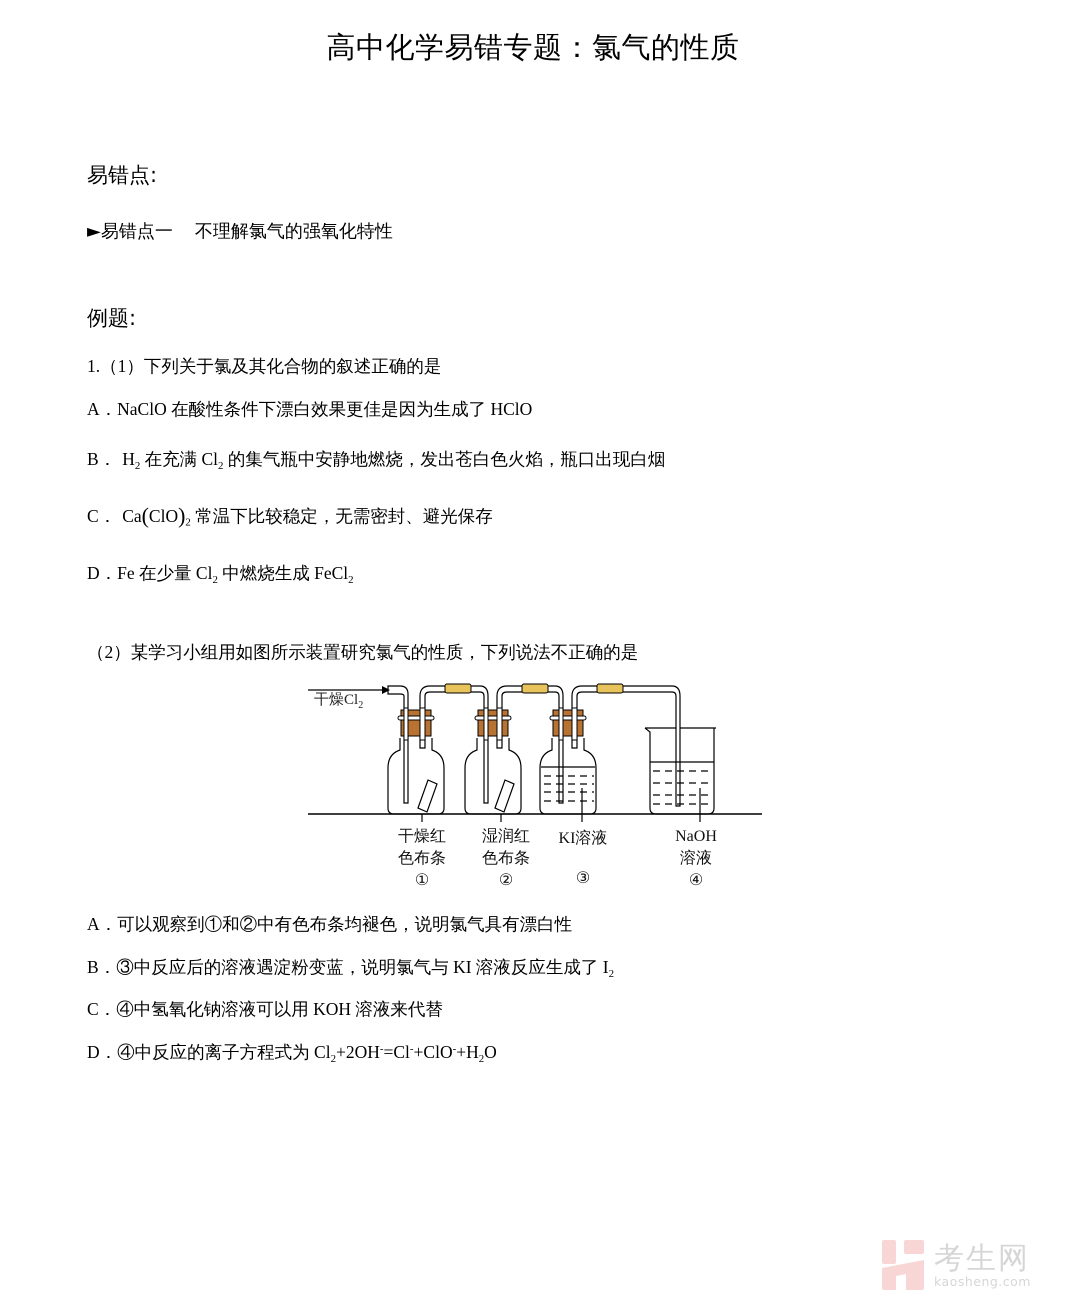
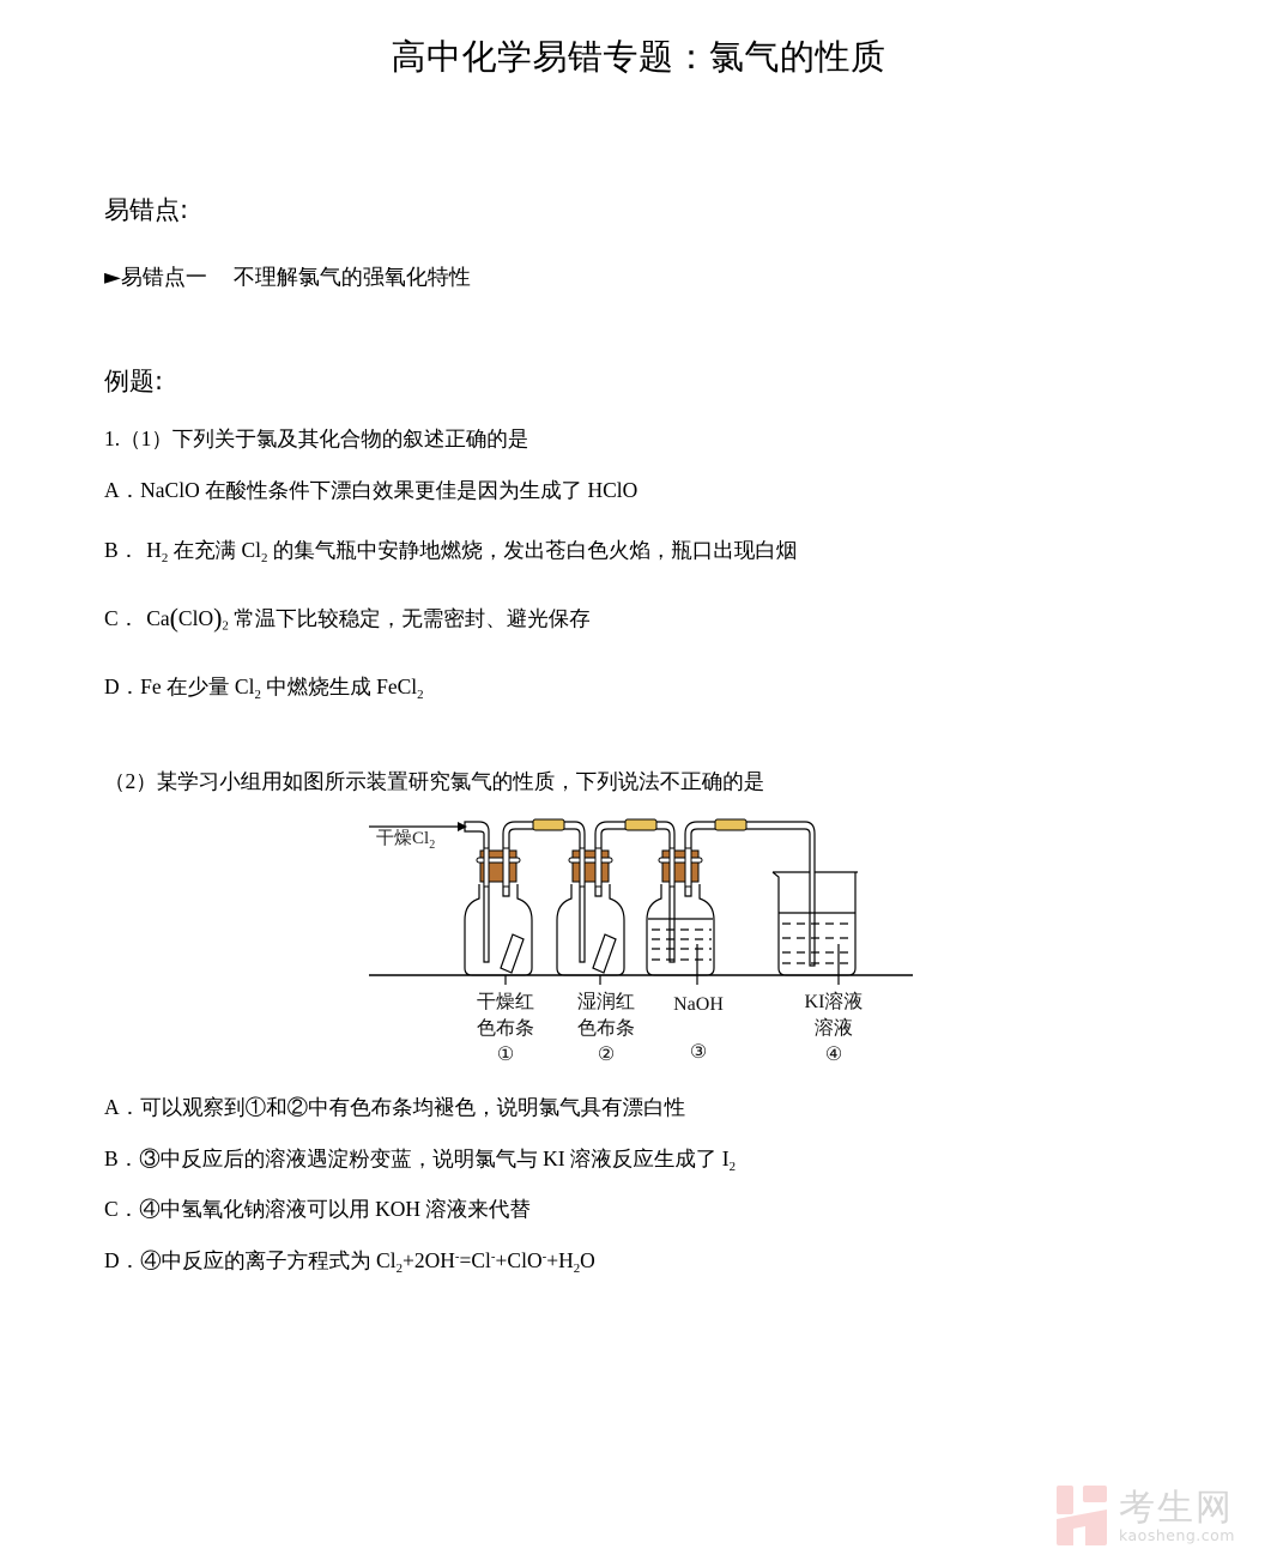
  高中化学易错专题：氯气的性质
  易错点:
  ►易错点一 不理解氯气的强氧化特性
  例题:
  1.（1）下列关于氯及其化合物的叙述正确的是
  A．NaClO 在酸性条件下漂白效果更佳是因为生成了 HClO
  B． H2 在充满 Cl2 的集气瓶中安静地燃烧，发出苍白色火焰，瓶口出现白烟
  C． Ca(ClO)2 常温下比较稳定，无需密封、避光保存
  D．Fe 在少量 Cl2 中燃烧生成 FeCl2
  （2）某学习小组用如图所示装置研究氯气的性质，下列说法不正确的是
  干燥Cl2
  干燥红
  色布条
  ①
  湿润红
  色布条
  ②
- KI溶液
+ NaOH
  ③
- NaOH
+ KI溶液
  溶液
  ④
  A．可以观察到①和②中有色布条均褪色，说明氯气具有漂白性
  B．③中反应后的溶液遇淀粉变蓝，说明氯气与 KI 溶液反应生成了 I2
  C．④中氢氧化钠溶液可以用 KOH 溶液来代替
  D．④中反应的离子方程式为 Cl2+2OH-=Cl-+ClO-+H2O
  考生网
  kaosheng.com
